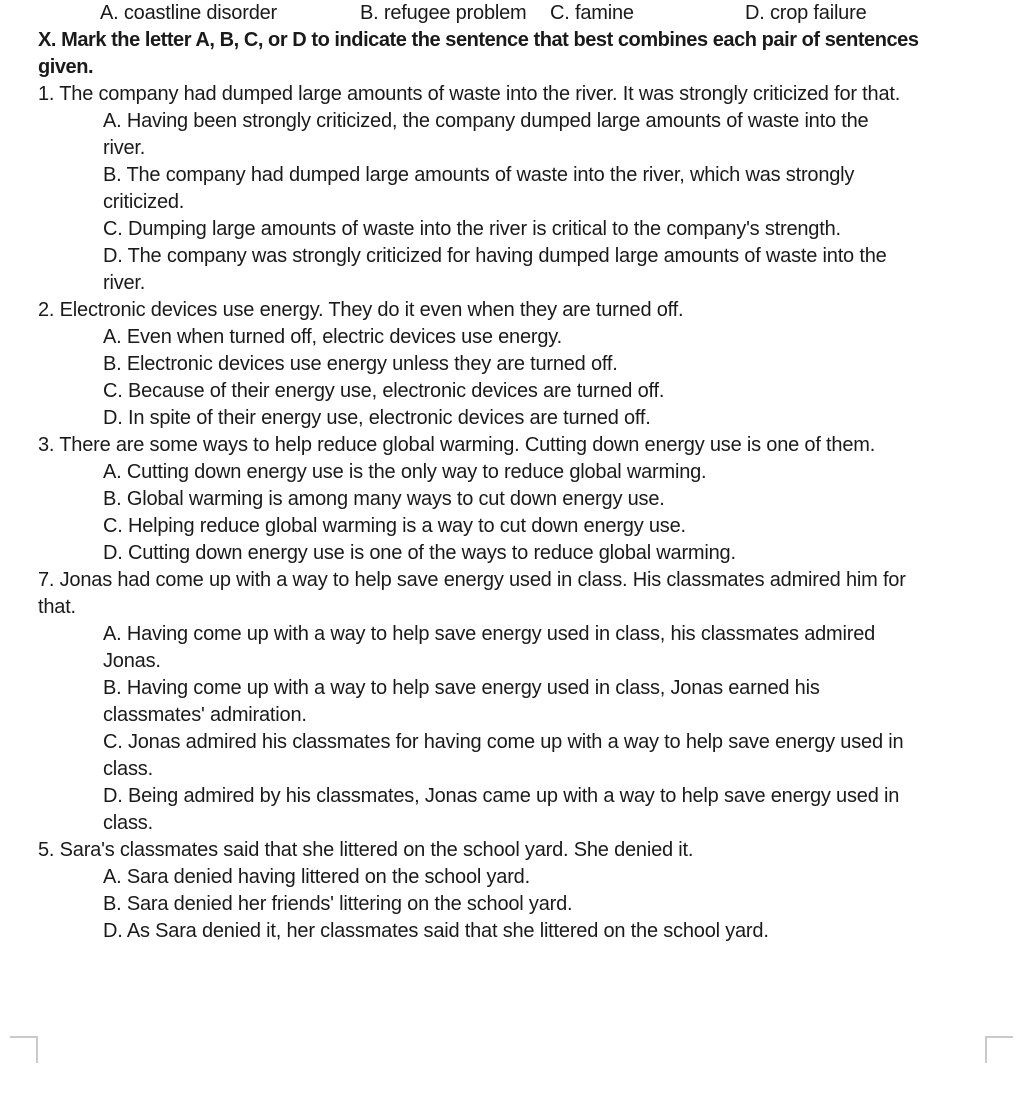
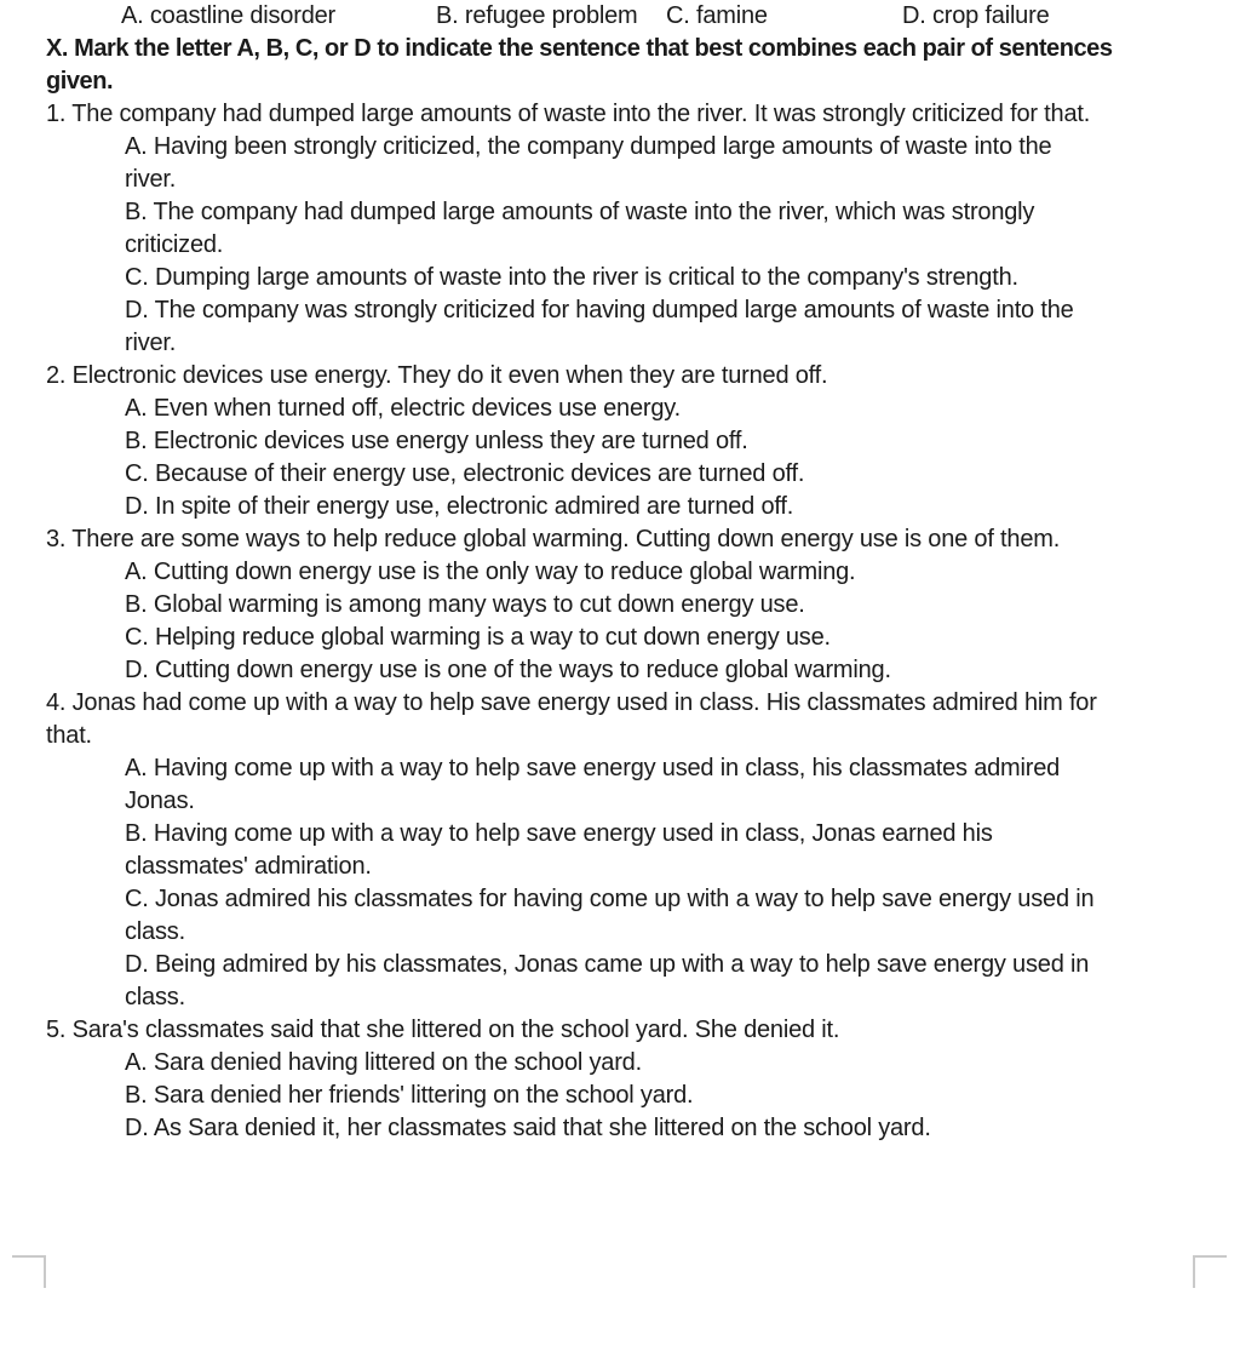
  A. coastline disorder
  B. refugee problem
  C. famine
  D. crop failure
  X. Mark the letter A, B, C, or D to indicate the sentence that best combines each pair of sentences
  given.
  1. The company had dumped large amounts of waste into the river. It was strongly criticized for that.
  A. Having been strongly criticized, the company dumped large amounts of waste into the
  river.
  B. The company had dumped large amounts of waste into the river, which was strongly
  criticized.
  C. Dumping large amounts of waste into the river is critical to the company's strength.
  D. The company was strongly criticized for having dumped large amounts of waste into the
  river.
  2. Electronic devices use energy. They do it even when they are turned off.
  A. Even when turned off, electric devices use energy.
  B. Electronic devices use energy unless they are turned off.
  C. Because of their energy use, electronic devices are turned off.
- D. In spite of their energy use, electronic devices are turned off.
+ D. In spite of their energy use, electronic admired are turned off.
  3. There are some ways to help reduce global warming. Cutting down energy use is one of them.
  A. Cutting down energy use is the only way to reduce global warming.
  B. Global warming is among many ways to cut down energy use.
  C. Helping reduce global warming is a way to cut down energy use.
  D. Cutting down energy use is one of the ways to reduce global warming.
- 7. Jonas had come up with a way to help save energy used in class. His classmates admired him for
+ 4. Jonas had come up with a way to help save energy used in class. His classmates admired him for
  that.
  A. Having come up with a way to help save energy used in class, his classmates admired
  Jonas.
  B. Having come up with a way to help save energy used in class, Jonas earned his
  classmates' admiration.
  C. Jonas admired his classmates for having come up with a way to help save energy used in
  class.
  D. Being admired by his classmates, Jonas came up with a way to help save energy used in
  class.
  5. Sara's classmates said that she littered on the school yard. She denied it.
  A. Sara denied having littered on the school yard.
  B. Sara denied her friends' littering on the school yard.
  D. As Sara denied it, her classmates said that she littered on the school yard.
